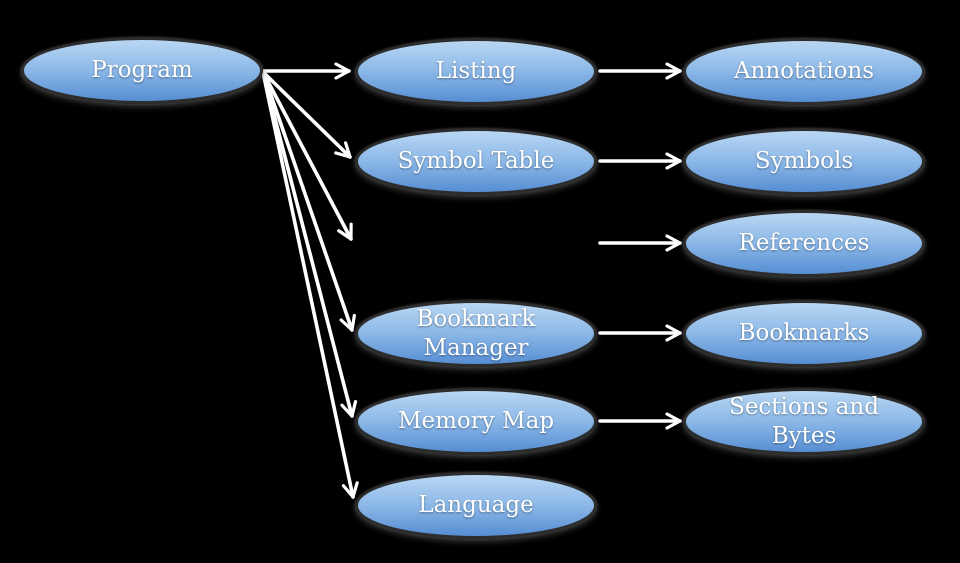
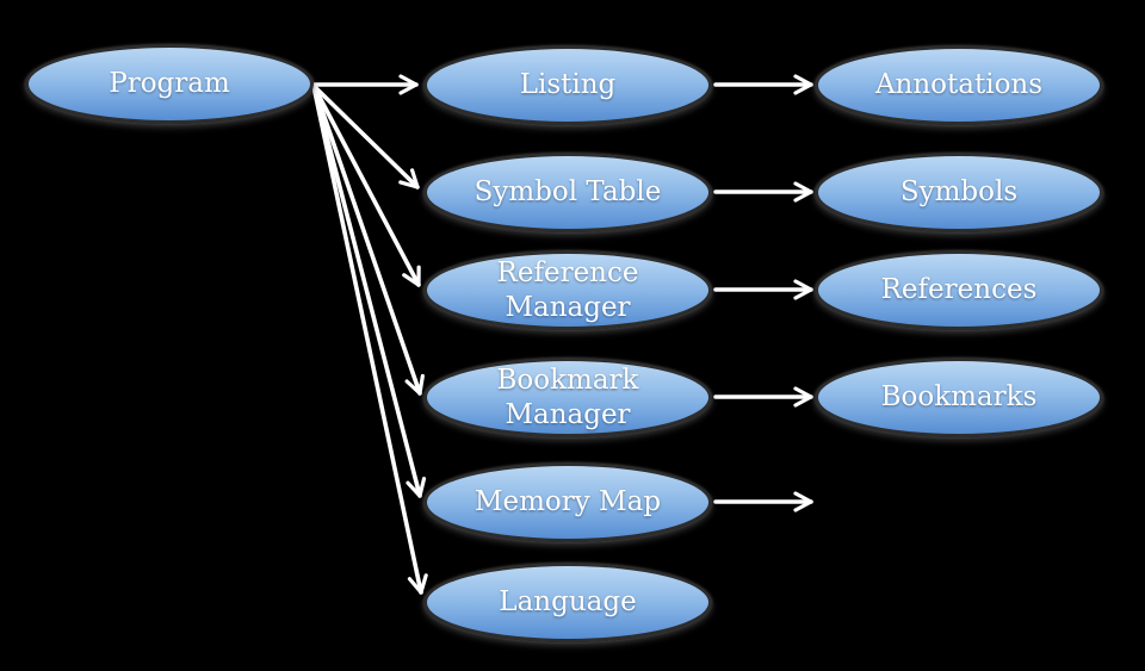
  Program
  Listing
  Symbol Table
+ Reference Manager
  Bookmark Manager
  Memory Map
  Language
  Annotations
  Symbols
  References
  Bookmarks
- Sections and Bytes
